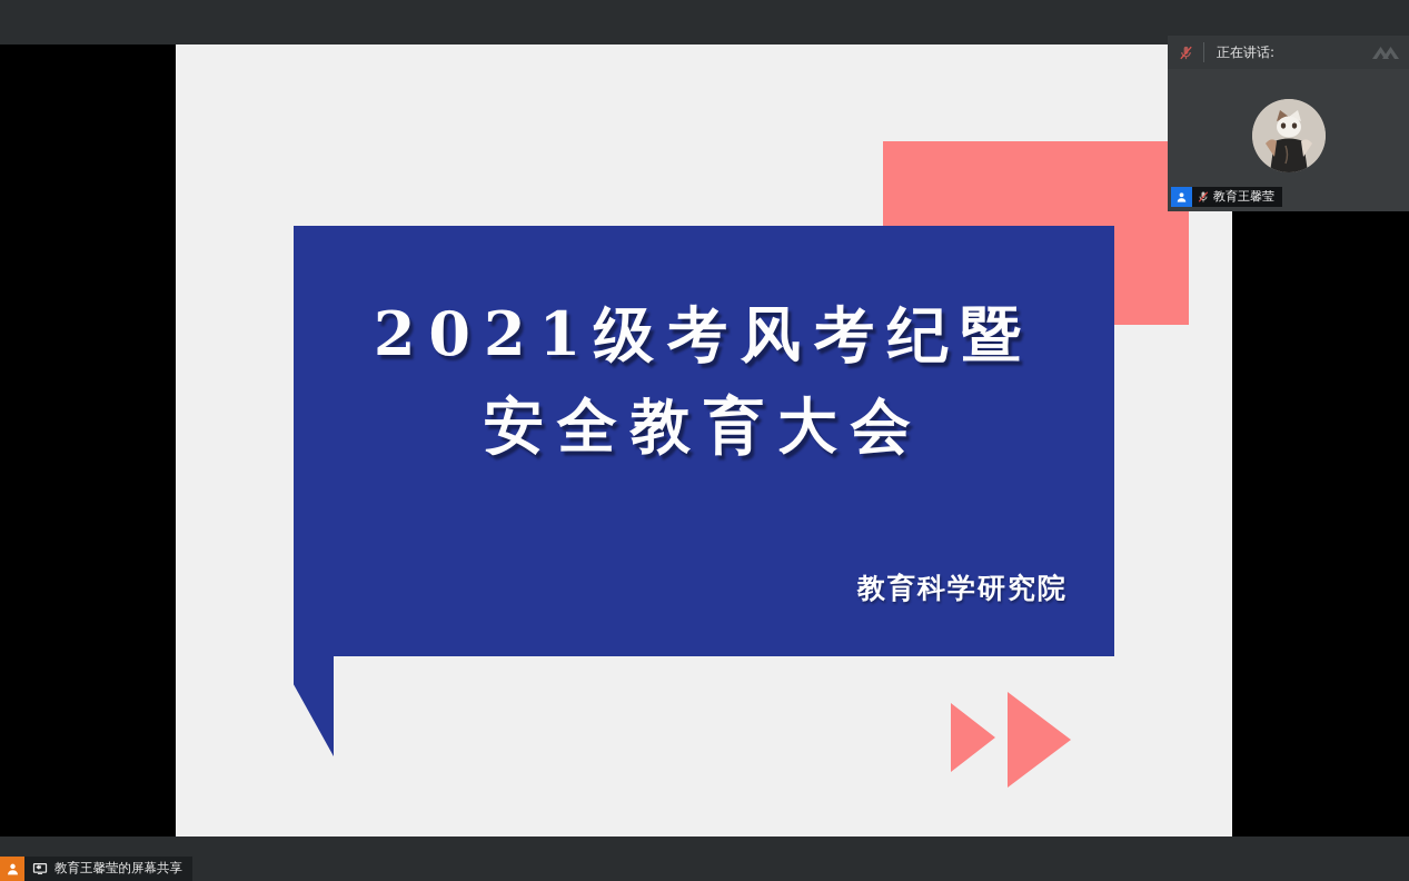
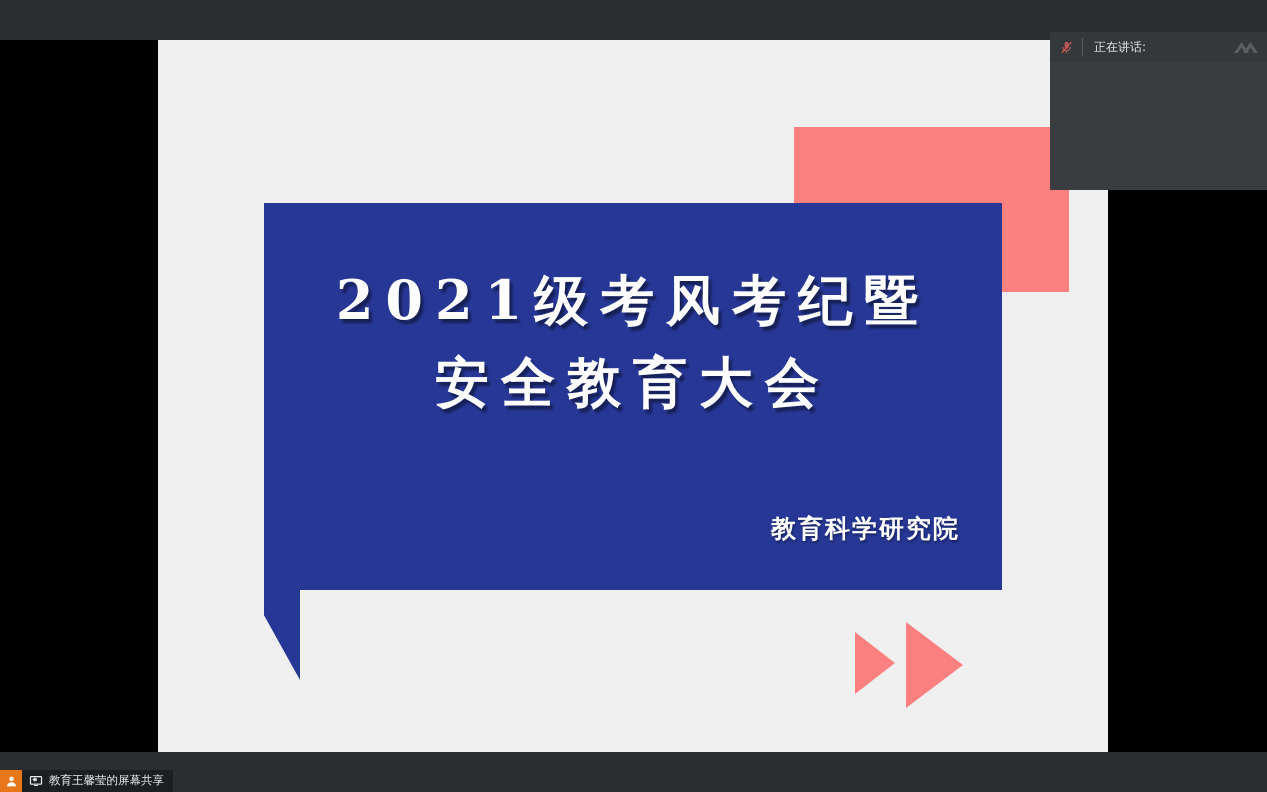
  2021级考风考纪暨
  安全教育大会
  教育科学研究院
  教育王馨莹的屏幕共享
  正在讲话:
- 教育王馨莹
